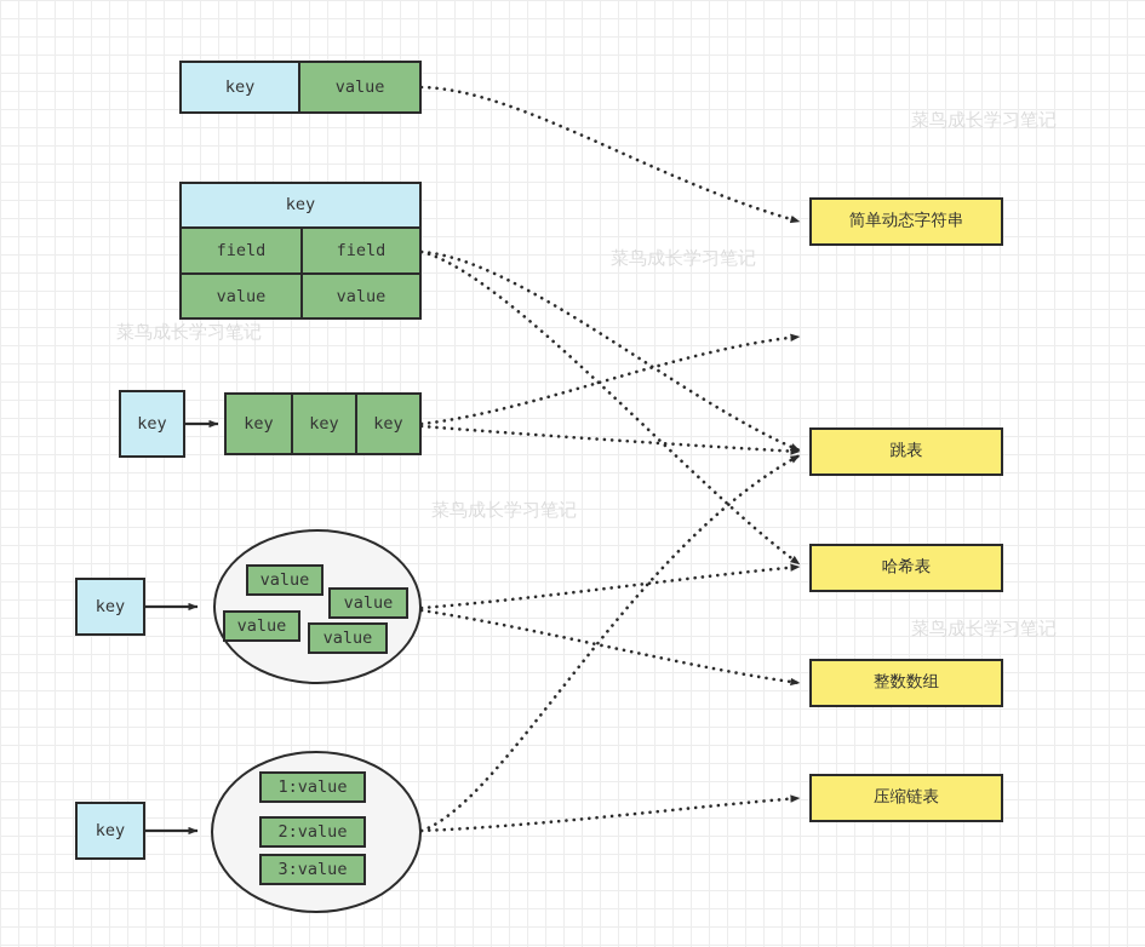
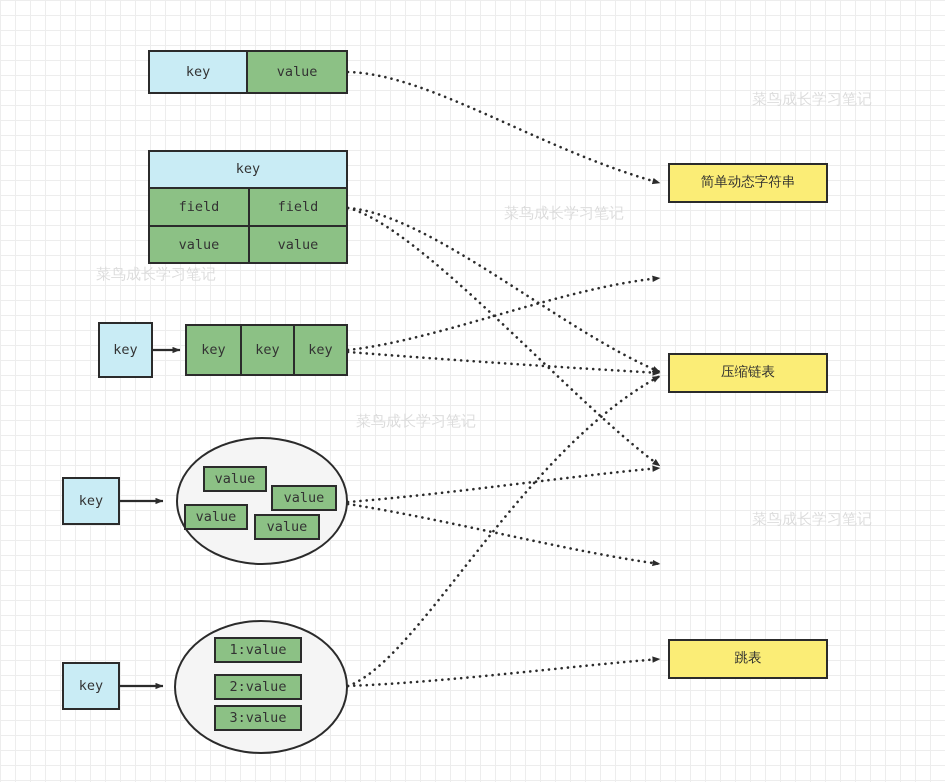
  key
  value
  key
  field
  field
  value
  value
  key
  key
  key
  key
  key
  value
  value
  value
  value
  key
  1:value
  2:value
  3:value
  简单动态字符串
- 跳表
+ 压缩链表
- 哈希表
- 整数数组
- 压缩链表
+ 跳表
  菜鸟成长学习笔记
  菜鸟成长学习笔记
  菜鸟成长学习笔记
  菜鸟成长学习笔记
  菜鸟成长学习笔记
